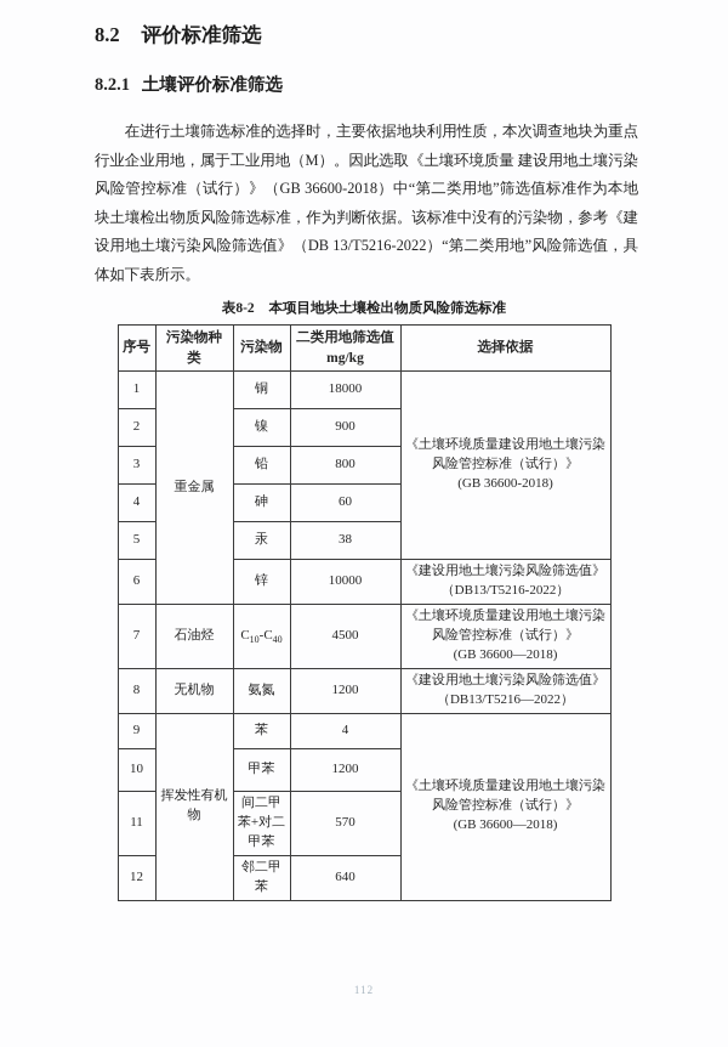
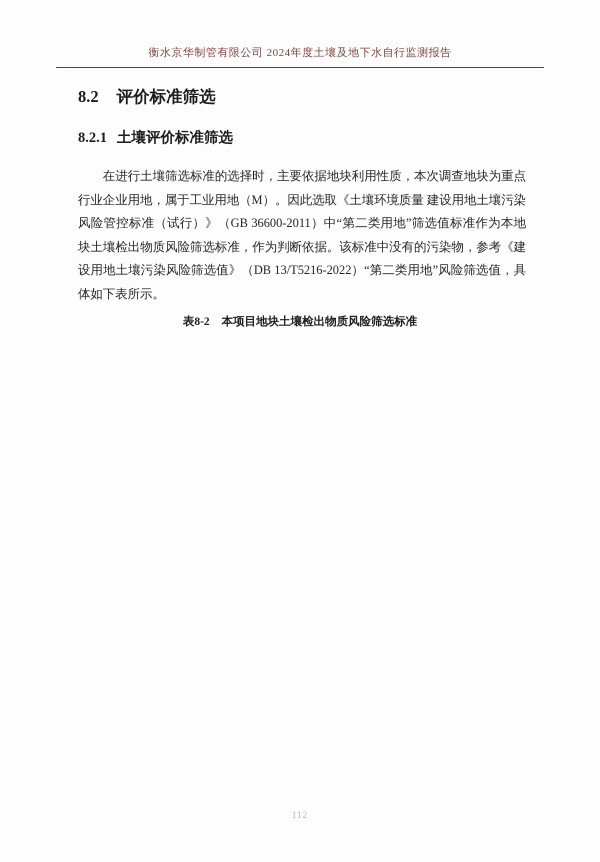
+ 衡水京华制管有限公司 2024年度土壤及地下水自行监测报告
  8.2 评价标准筛选
  8.2.1 土壤评价标准筛选
- 在进行土壤筛选标准的选择时，主要依据地块利用性质，本次调查地块为重点行业企业用地，属于工业用地（M）。因此选取《土壤环境质量 建设用地土壤污染风险管控标准（试行）》（GB 36600-2018）中“第二类用地”筛选值标准作为本地块土壤检出物质风险筛选标准，作为判断依据。该标准中没有的污染物，参考《建设用地土壤污染风险筛选值》（DB 13/T5216-2022）“第二类用地”风险筛选值，具体如下表所示。
+ 在进行土壤筛选标准的选择时，主要依据地块利用性质，本次调查地块为重点行业企业用地，属于工业用地（M）。因此选取《土壤环境质量 建设用地土壤污染风险管控标准（试行）》（GB 36600-2011）中“第二类用地”筛选值标准作为本地块土壤检出物质风险筛选标准，作为判断依据。该标准中没有的污染物，参考《建设用地土壤污染风险筛选值》（DB 13/T5216-2022）“第二类用地”风险筛选值，具体如下表所示。
  表8-2 本项目地块土壤检出物质风险筛选标准
- 序号	污染物种类	污染物	二类用地筛选值 mg/kg	选择依据
- 1	重金属	铜	18000	《土壤环境质量建设用地土壤污染 风险管控标准（试行）》 (GB 36600-2018)
- 2	镍	900
- 3	铅	800
- 4	砷	60
- 5	汞	38
- 6	锌	10000	《建设用地土壤污染风险筛选值》 （DB13/T5216-2022）
- 7	石油烃	C10-C40	4500	《土壤环境质量建设用地土壤污染 风险管控标准（试行）》 (GB 36600—2018)
- 8	无机物	氨氮	1200	《建设用地土壤污染风险筛选值》 （DB13/T5216—2022）
- 9	挥发性有机物	苯	4	《土壤环境质量建设用地土壤污染 风险管控标准（试行）》 (GB 36600—2018)
- 10	甲苯	1200
- 11	间二甲苯+对二甲苯	570
- 12	邻二甲苯	640
  112
